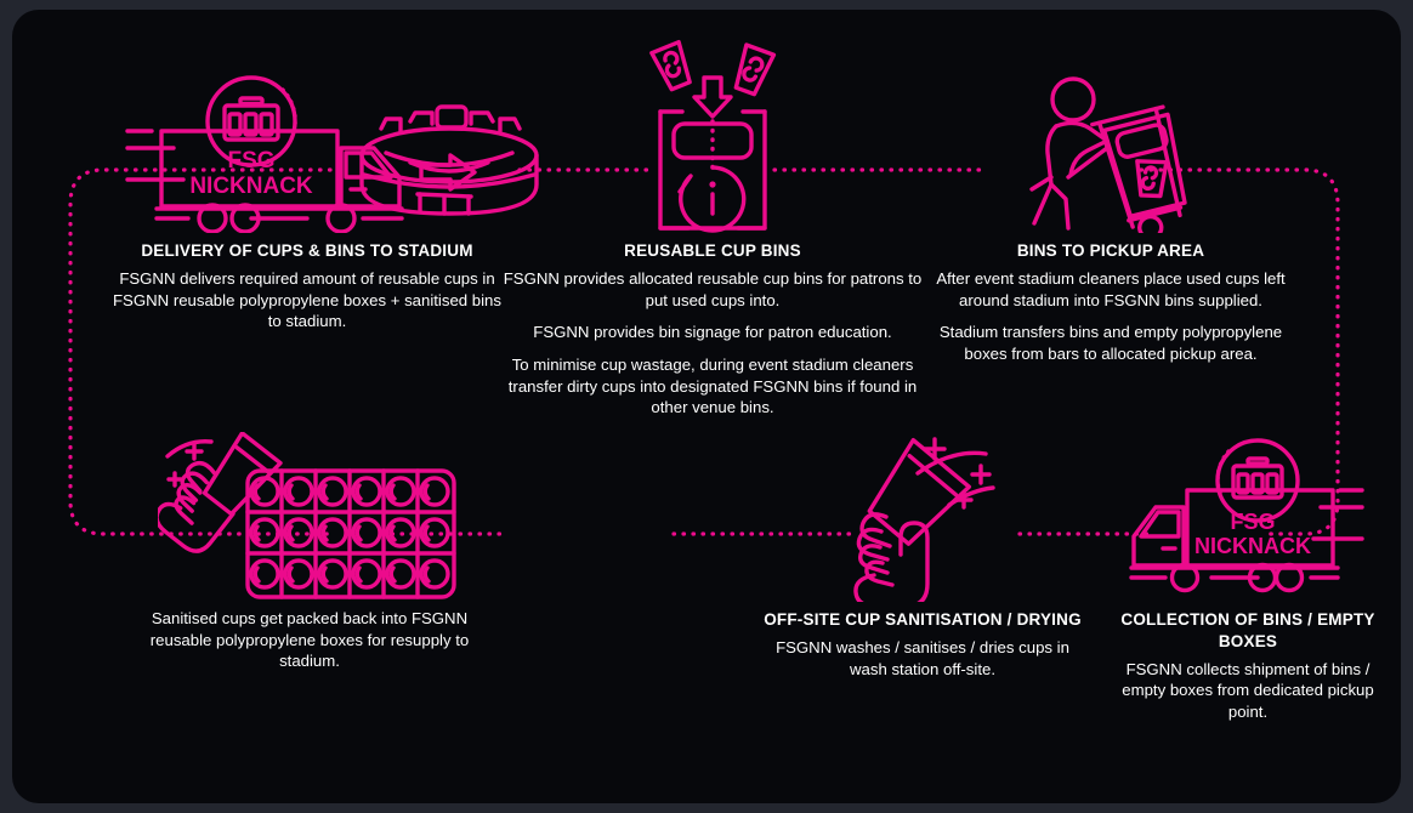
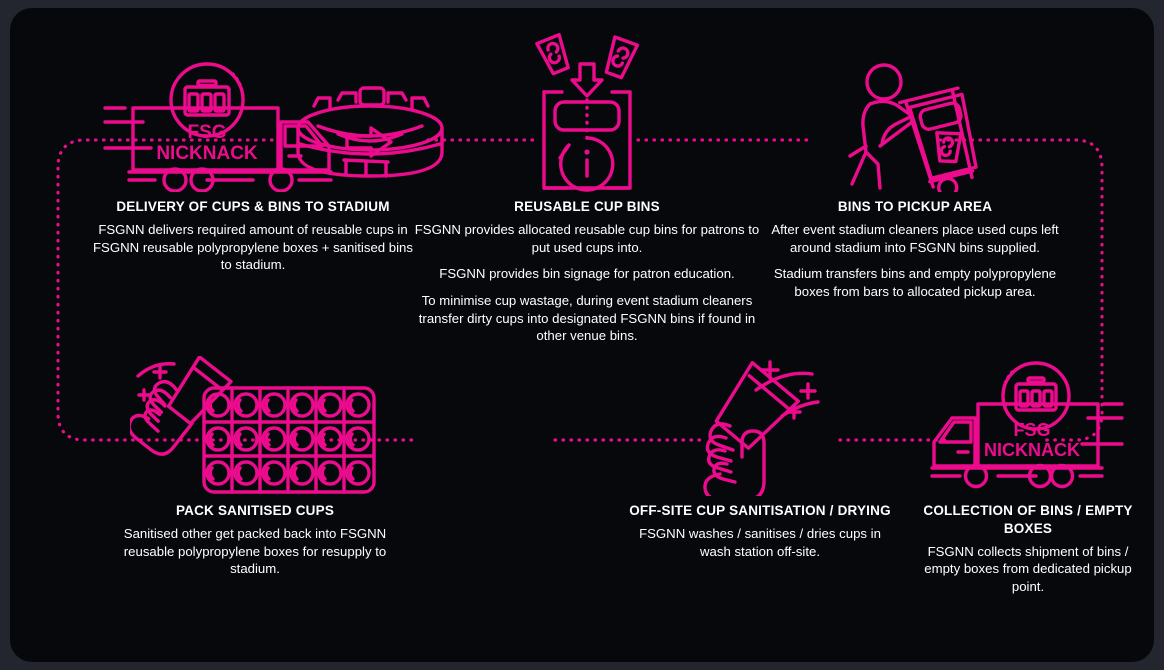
  FSG
  NICKNACK
  DELIVERY OF CUPS & BINS TO STADIUM
  FSGNN delivers required amount of reusable cups in FSGNN reusable polypropylene boxes + sanitised bins to stadium.
  REUSABLE CUP BINS
  FSGNN provides allocated reusable cup bins for patrons to put used cups into.
  FSGNN provides bin signage for patron education.
  To minimise cup wastage, during event stadium cleaners transfer dirty cups into designated FSGNN bins if found in other venue bins.
  BINS TO PICKUP AREA
  After event stadium cleaners place used cups left around stadium into FSGNN bins supplied.
  Stadium transfers bins and empty polypropylene boxes from bars to allocated pickup area.
+ PACK SANITISED CUPS
- Sanitised cups get packed back into FSGNN reusable polypropylene boxes for resupply to stadium.
+ Sanitised other get packed back into FSGNN reusable polypropylene boxes for resupply to stadium.
  OFF-SITE CUP SANITISATION / DRYING
  FSGNN washes / sanitises / dries cups in wash station off-site.
  FSG
  NICKNACK
  COLLECTION OF BINS / EMPTY BOXES
  FSGNN collects shipment of bins / empty boxes from dedicated pickup point.
